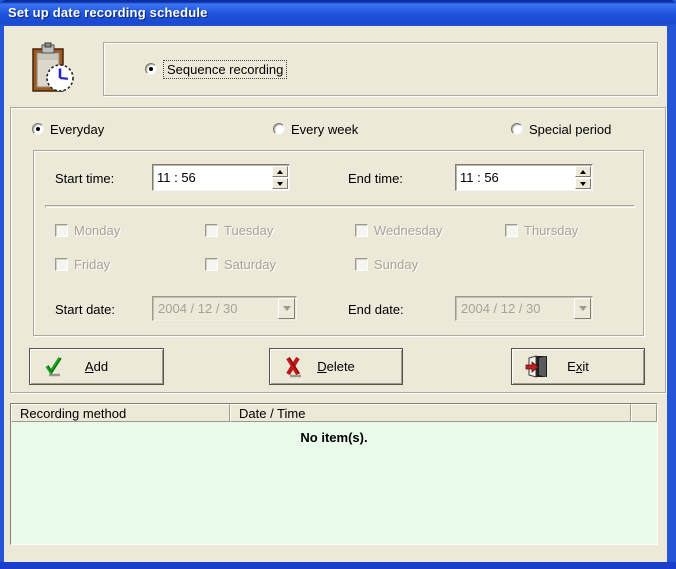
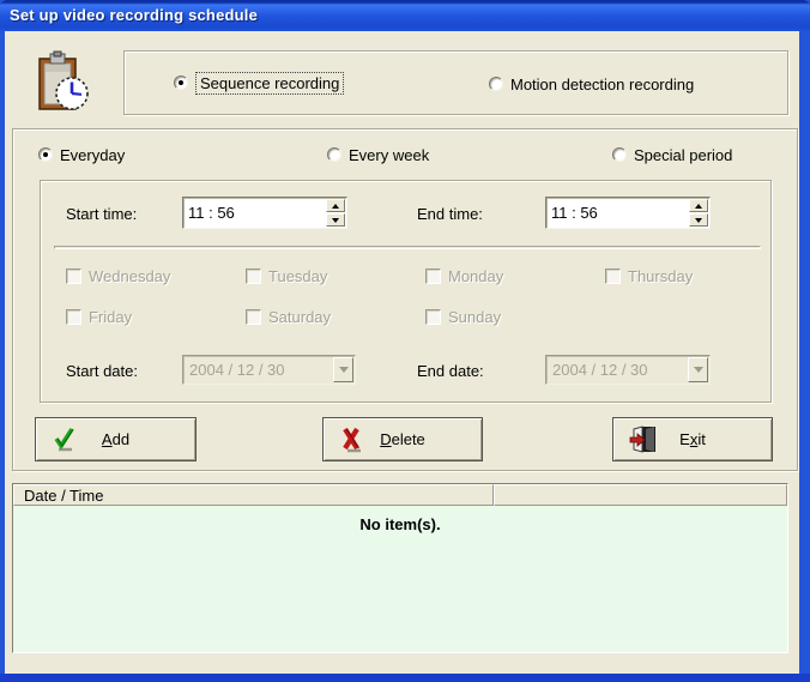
- Set up date recording schedule
+ Set up video recording schedule
  Sequence recording
+ Motion detection recording
  Everyday
  Every week
  Special period
  Start time:
  11 : 56
  End time:
  11 : 56
- Monday
+ Wednesday
  Tuesday
- Wednesday
+ Monday
  Thursday
  Friday
  Saturday
  Sunday
  Start date:
  2004 / 12 / 30
  End date:
  2004 / 12 / 30
  Add
  Delete
  Exit
- Recording method
  Date / Time
  No item(s).
